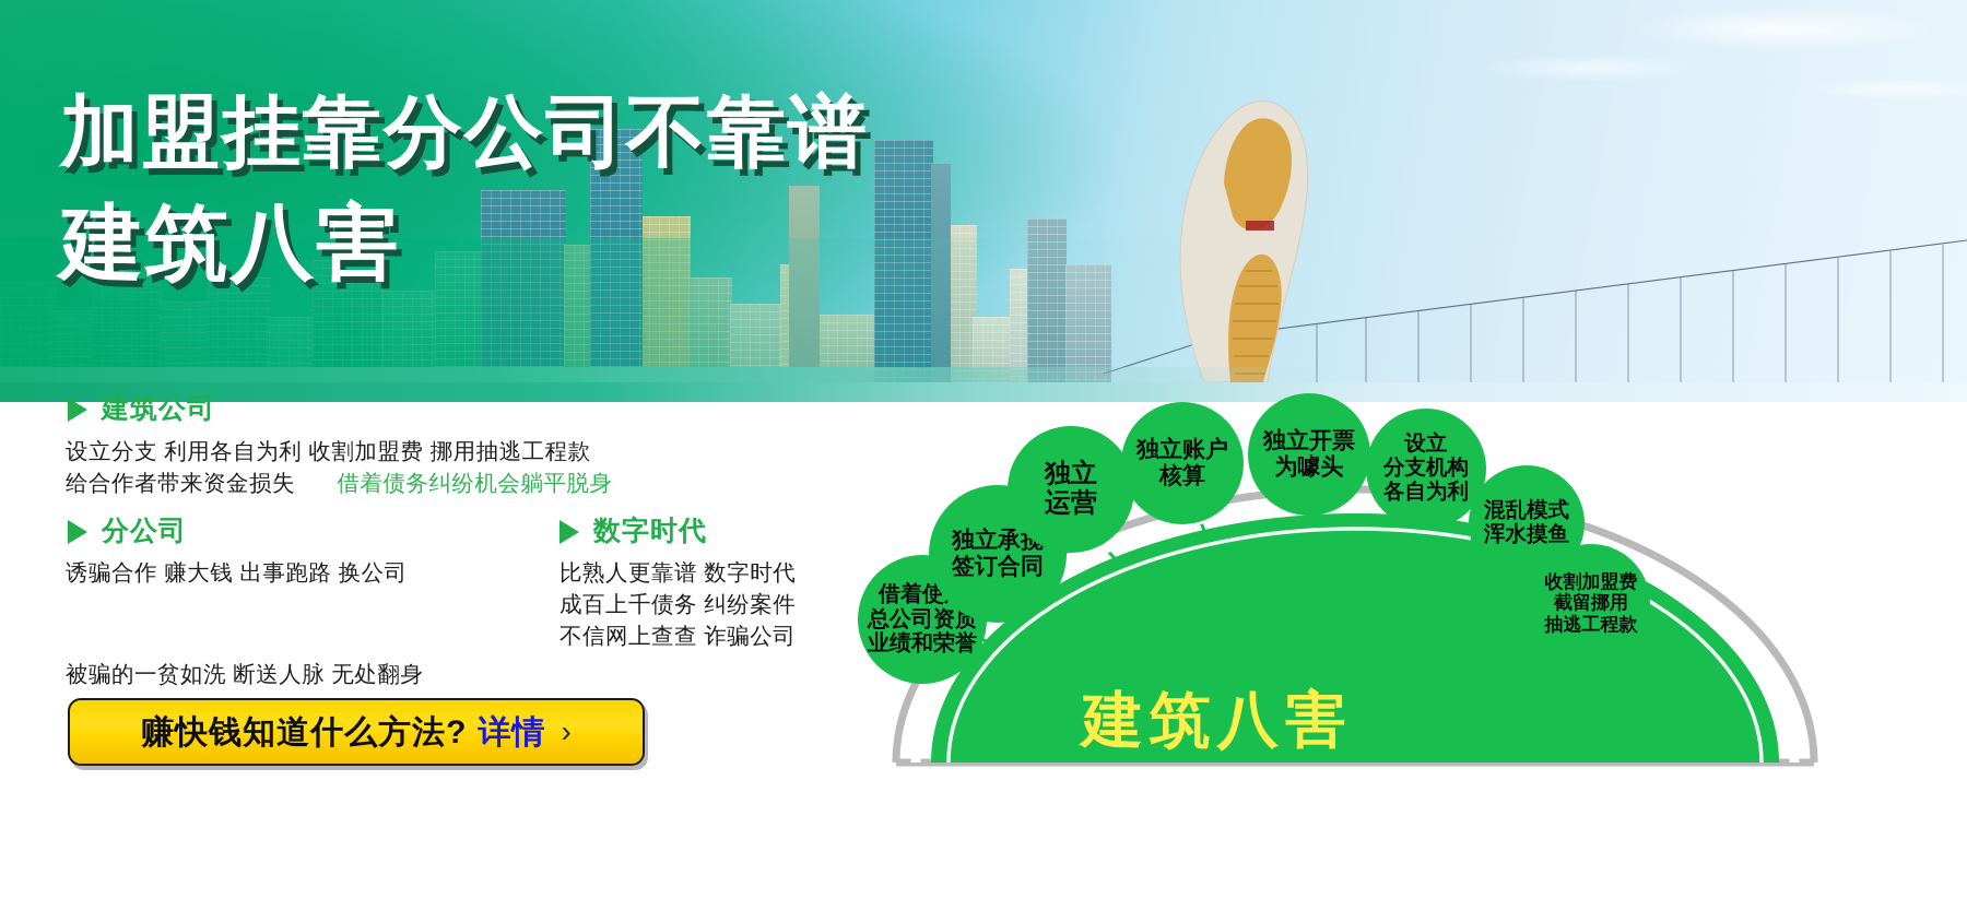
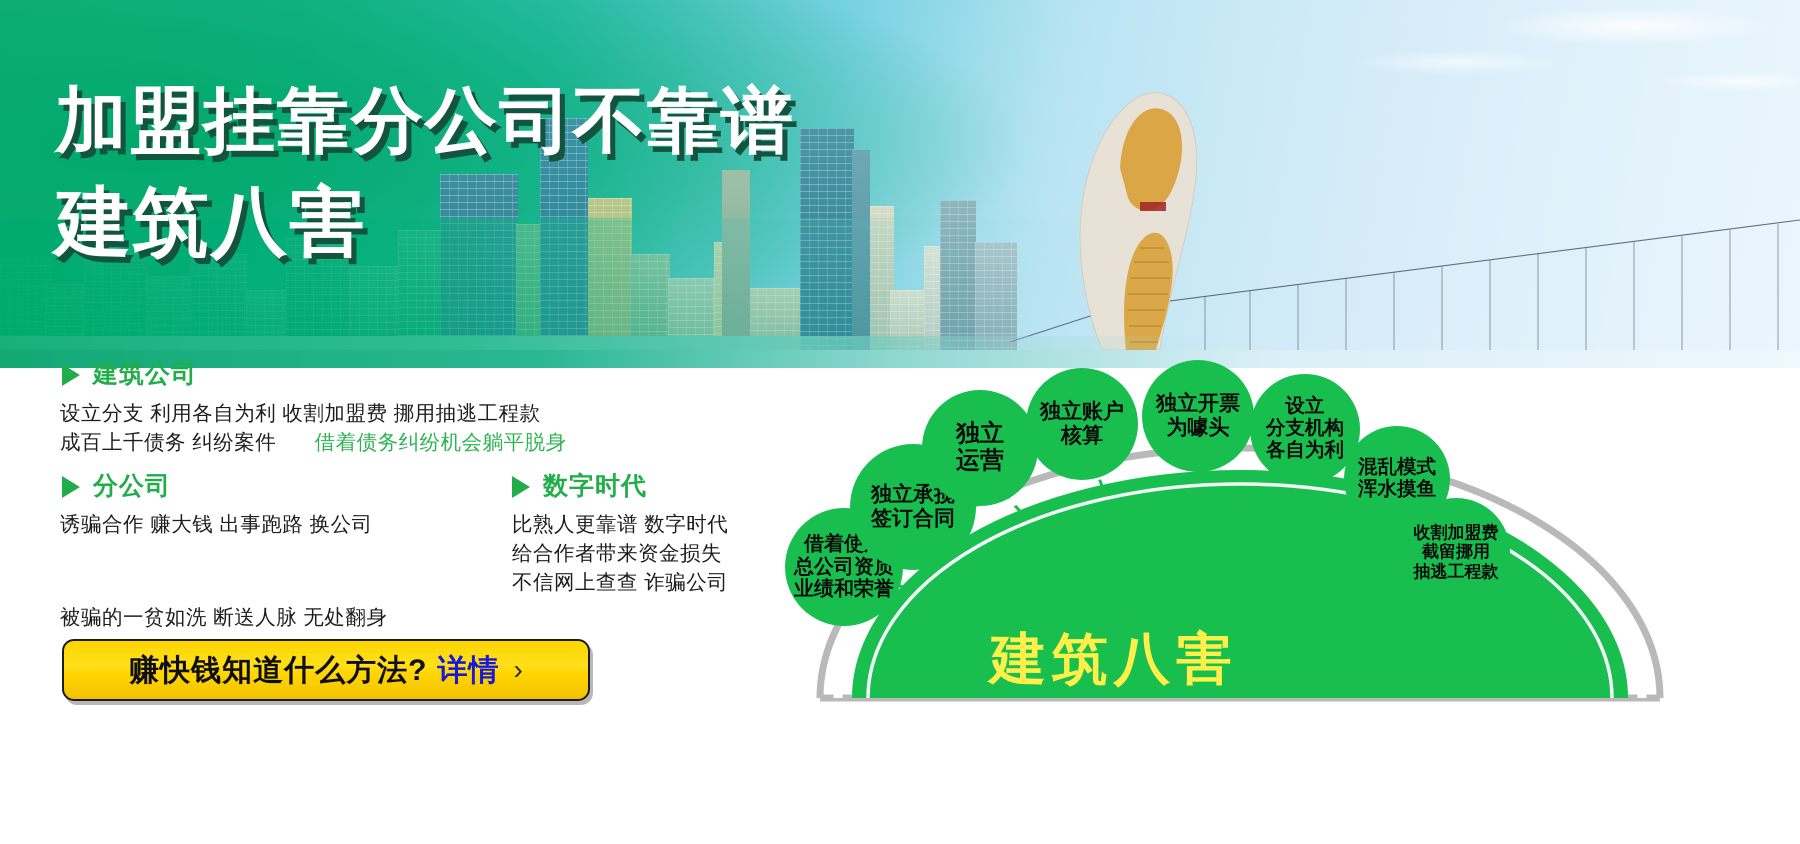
  加盟挂靠分公司不靠谱
  建筑八害
  建筑公司
  设立分支 利用各自为利 收割加盟费 挪用抽逃工程款
- 给合作者带来资金损失 借着债务纠纷机会躺平脱身
+ 成百上千债务 纠纷案件 借着债务纠纷机会躺平脱身
  分公司
  诱骗合作 赚大钱 出事跑路 换公司
  被骗的一贫如洗 断送人脉 无处翻身
  数字时代
  比熟人更靠谱 数字时代
- 成百上千债务 纠纷案件
+ 给合作者带来资金损失
  不信网上查查 诈骗公司
  赚快钱知道什么方法?
  详情
  ›
  借着使
  总公司资质
  业绩和荣誉
  独立承揽
  签订合同
  独立
  运营
  独立账户
  核算
  独立开票
  为噱头
  设立
  分支机构
  各自为利
  混乱模式
  浑水摸鱼
  收割加盟费
  截留挪用
  抽逃工程款
  建筑八害
